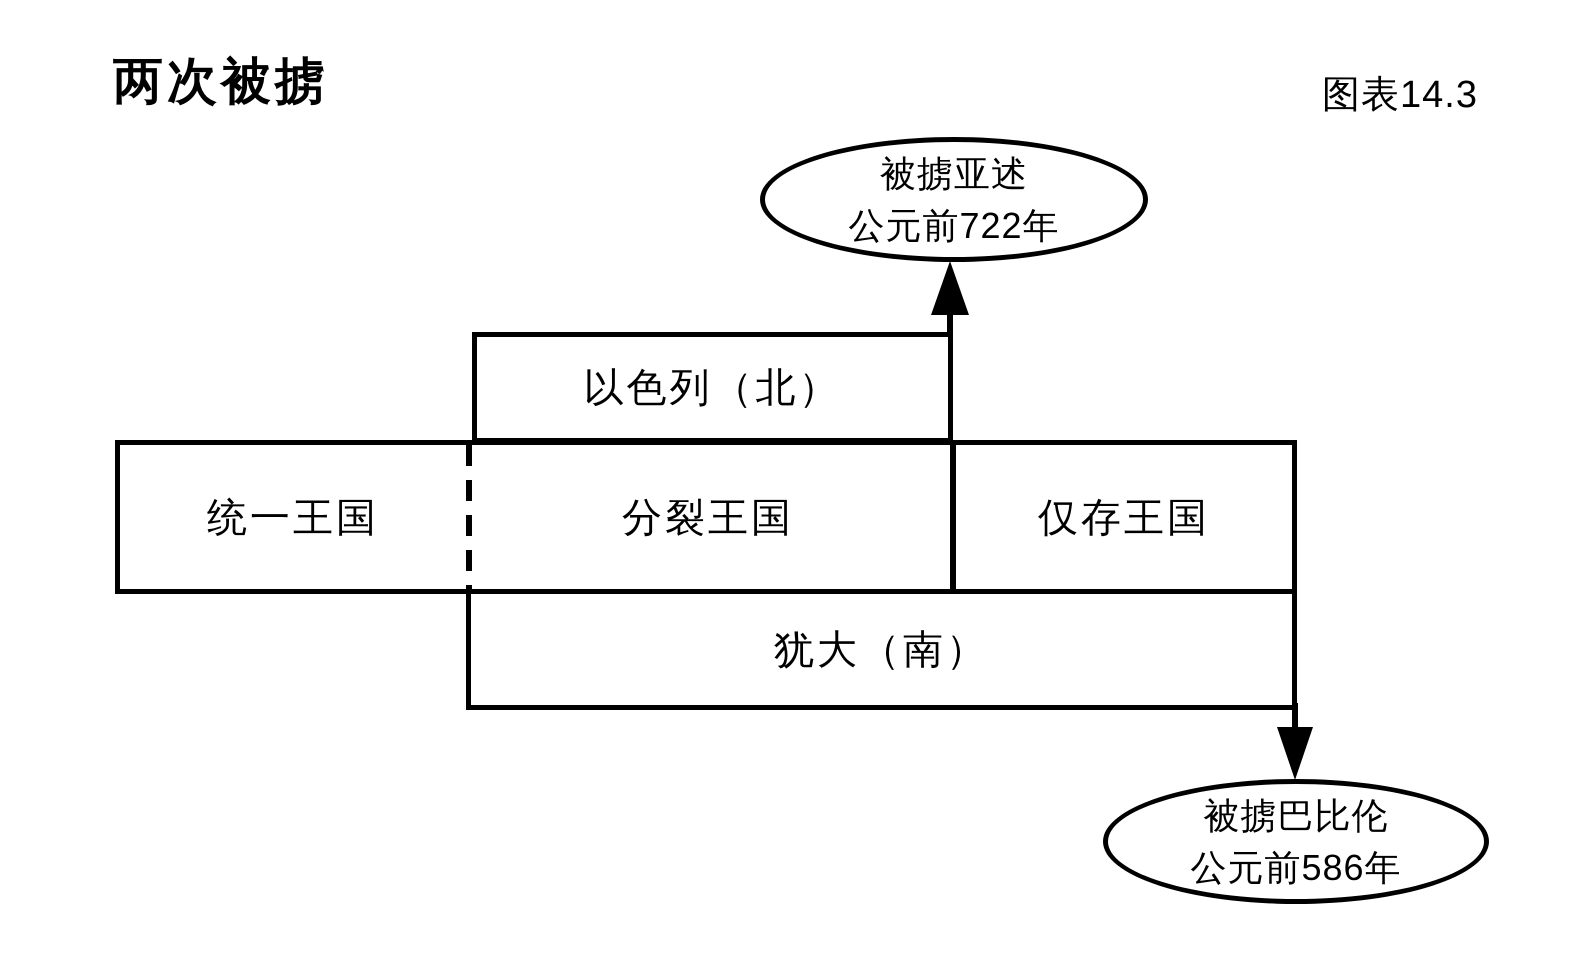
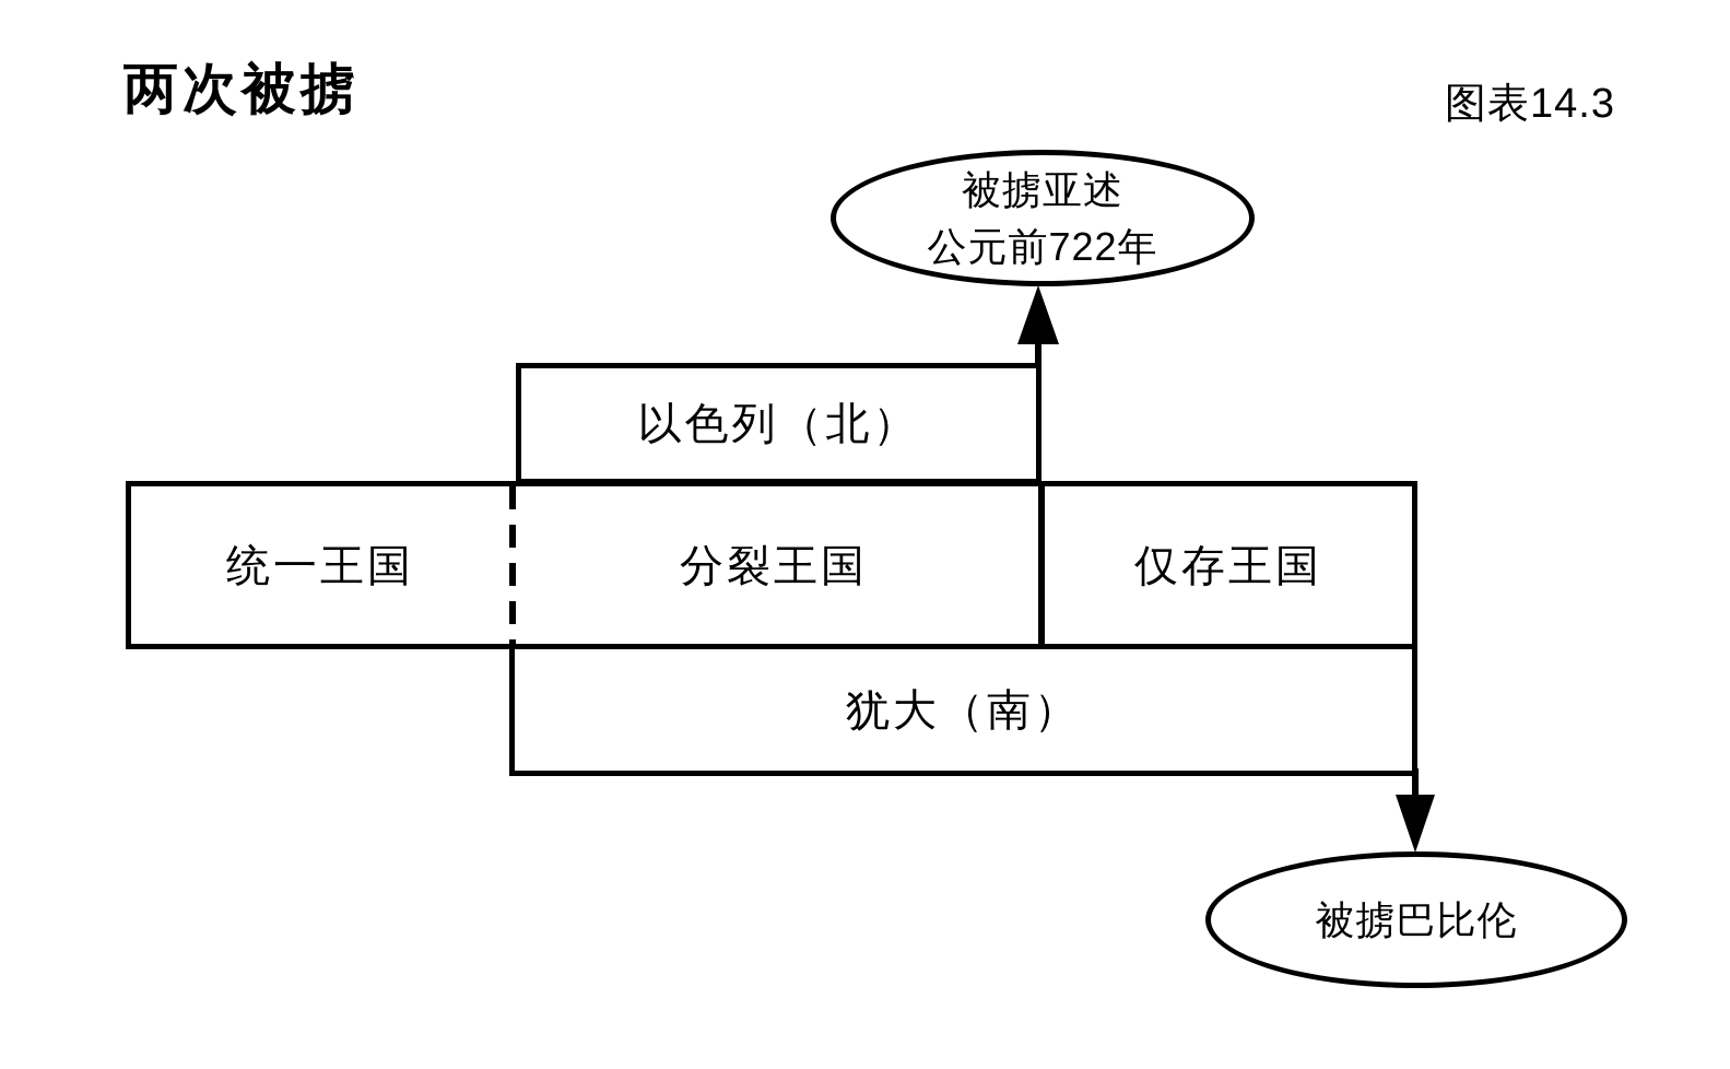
  两次被掳
  图表14.3
  被掳亚述
  公元前722年
  以色列（北）
  统一王国
  分裂王国
  仅存王国
  犹大（南）
  被掳巴比伦
- 公元前586年
